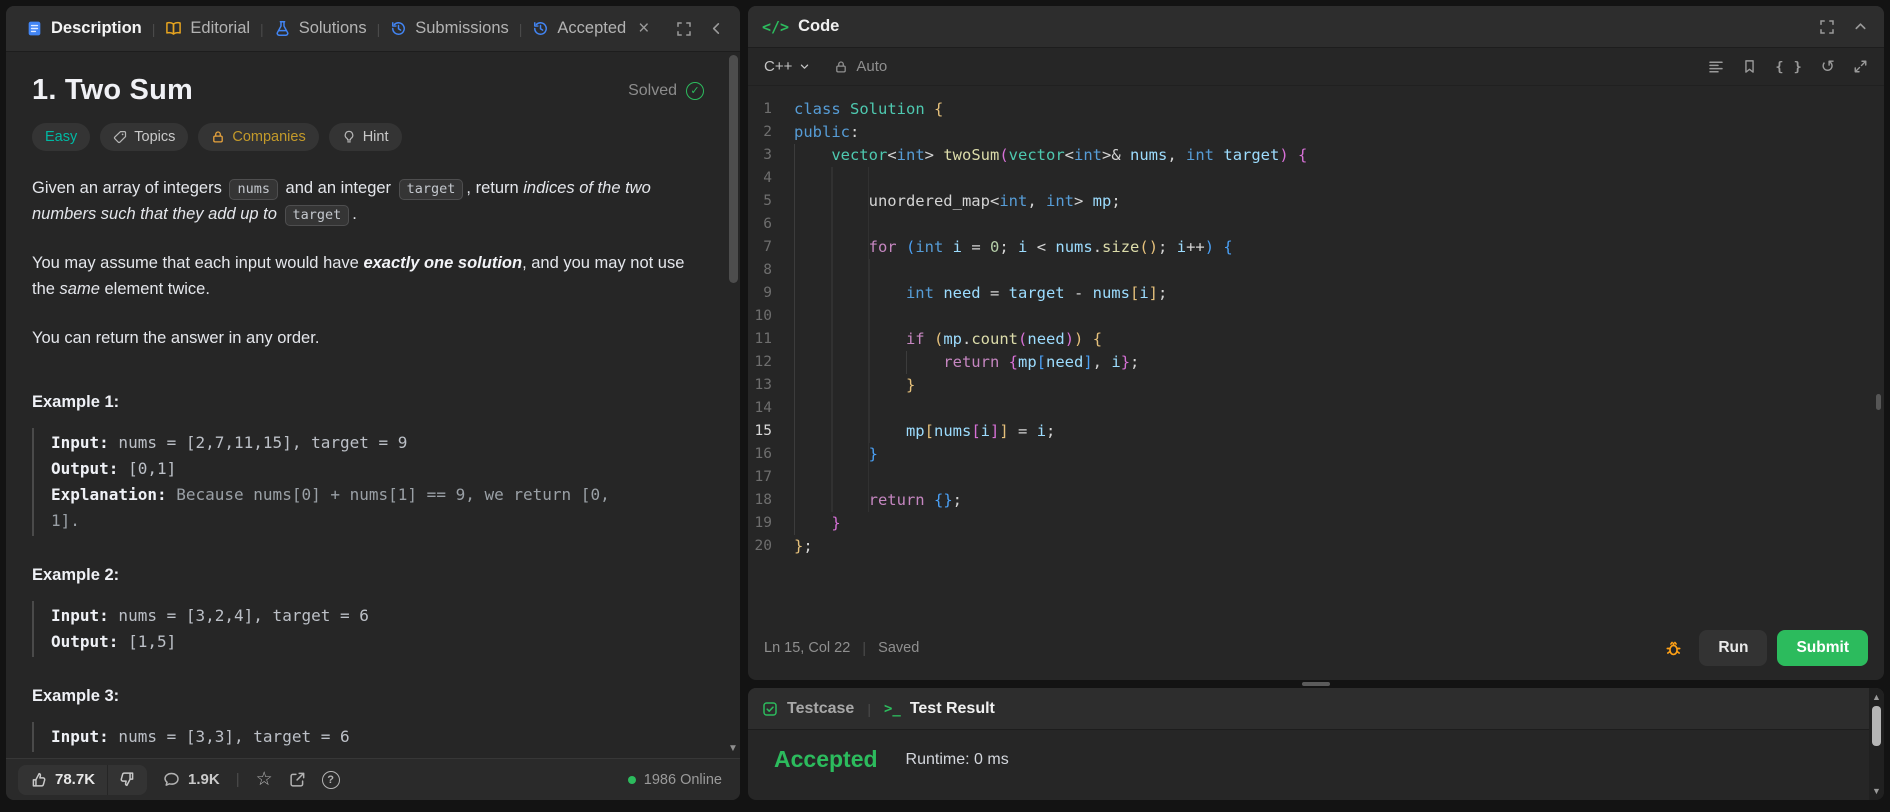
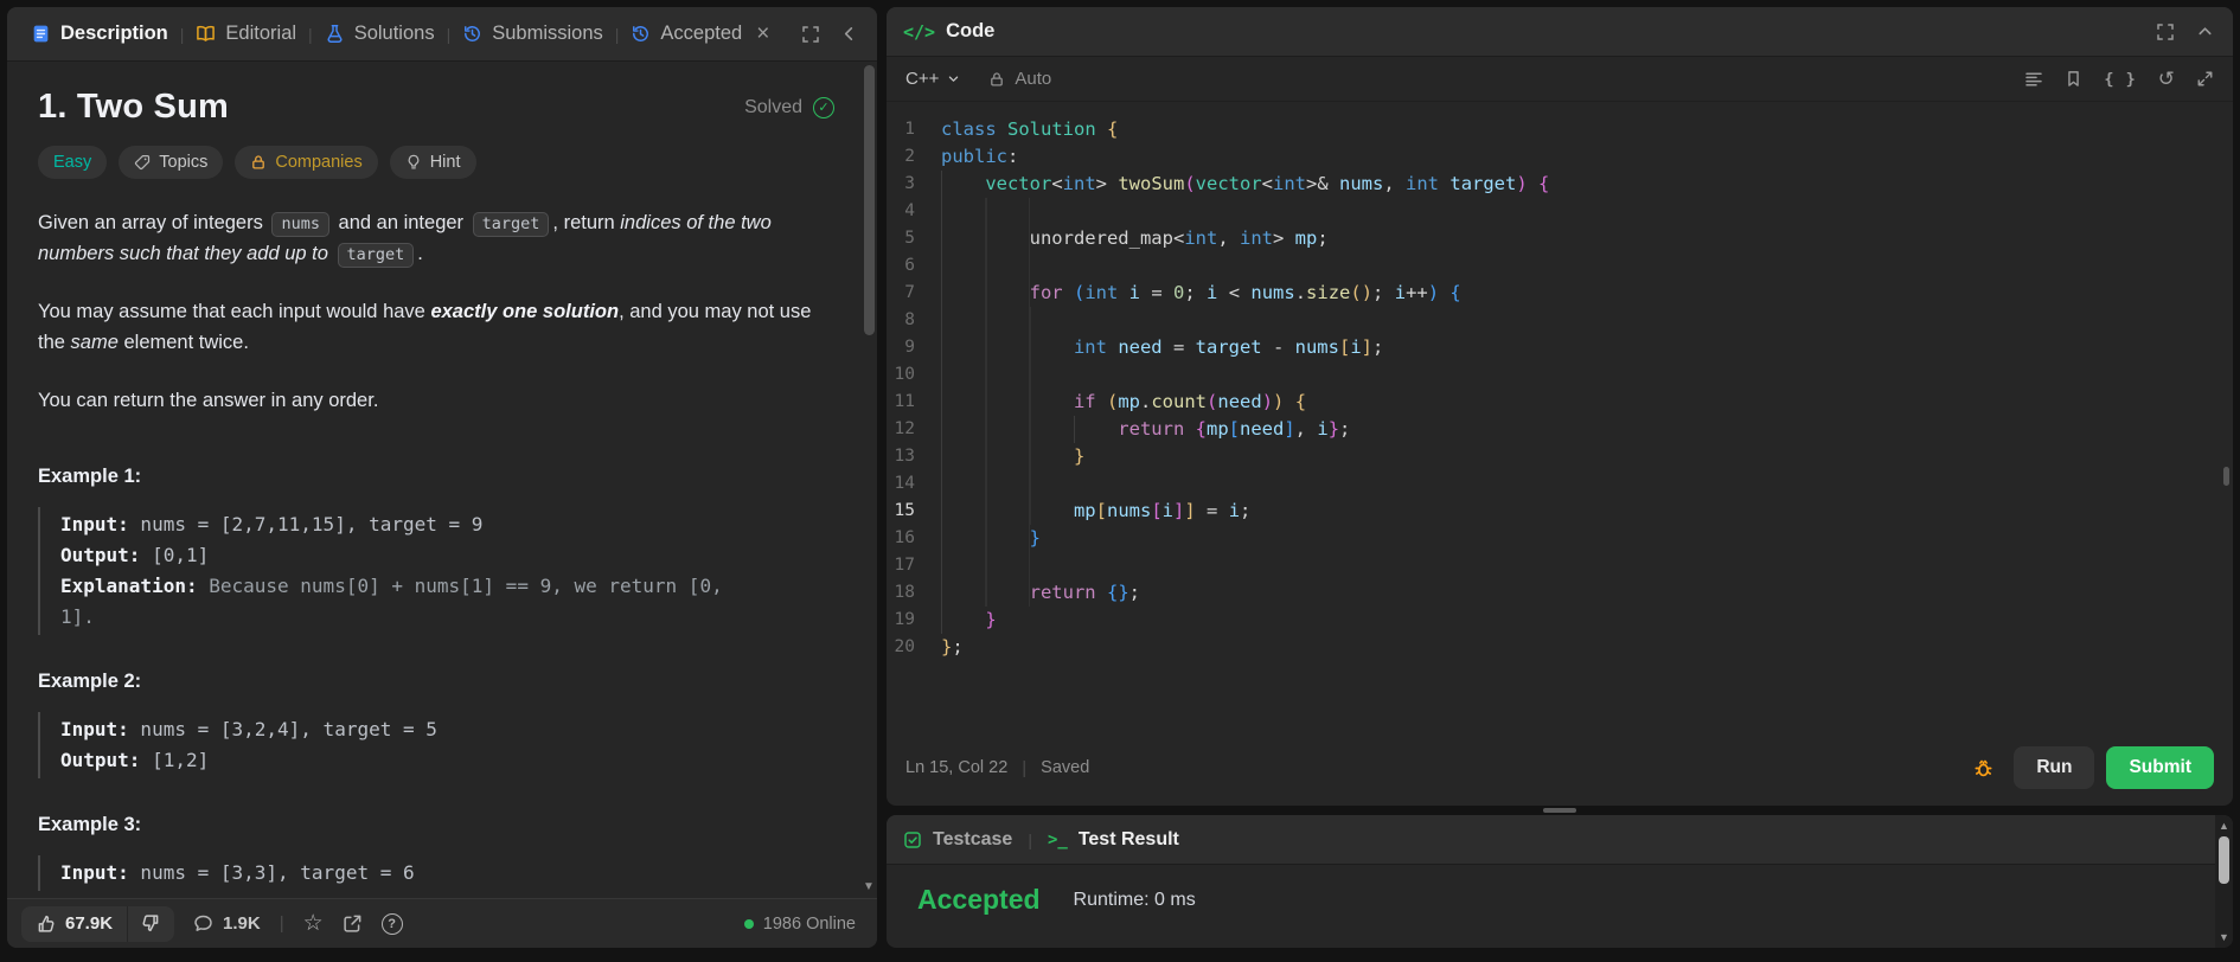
  Description
  |
  Editorial
  Solutions
  |
  Submissions
  |
  Accepted
  ×
  1. Two Sum
  Solved
  ✓
  Easy
  Topics
  Companies
  Hint
  Given an array of integers nums and an integer target , return indices of the two numbers such that they add up to target .
  You may assume that each input would have exactly one solution, and you may not use the same element twice.
  You can return the answer in any order.
  Example 1:
  Input: nums = [2,7,11,15], target = 9
  Output: [0,1]
  Explanation: Because nums[0] + nums[1] == 9, we return [0, 1].
  Example 2:
- Input: nums = [3,2,4], target = 6
+ Input: nums = [3,2,4], target = 5
- Output: [1,5]
+ Output: [1,2]
  Example 3:
  Input: nums = [3,3], target = 6
  ▼
- 78.7K
+ 67.9K
  1.9K
  |
  ☆
  ?
  1986 Online
  </>
  Code
  C++
  Auto
  { }
  ↺
  1
  class Solution {
  2
  public:
  3
  vector<int> twoSum(vector<int>& nums, int target) {
  4
  5
  unordered_map<int, int> mp;
  6
  7
  for (int i = 0; i < nums.size(); i++) {
  8
  9
  int need = target - nums[i];
  10
  11
  if (mp.count(need)) {
  12
  return {mp[need], i};
  13
  }
  14
  15
  mp[nums[i]] = i;
  16
  }
  17
  18
  return {};
  19
  }
  20
  };
  Ln 15, Col 22
  |
  Saved
  Run
  Submit
  Testcase
  >_
  Test Result
  Accepted
  Runtime: 0 ms
  ▲
  ▼
